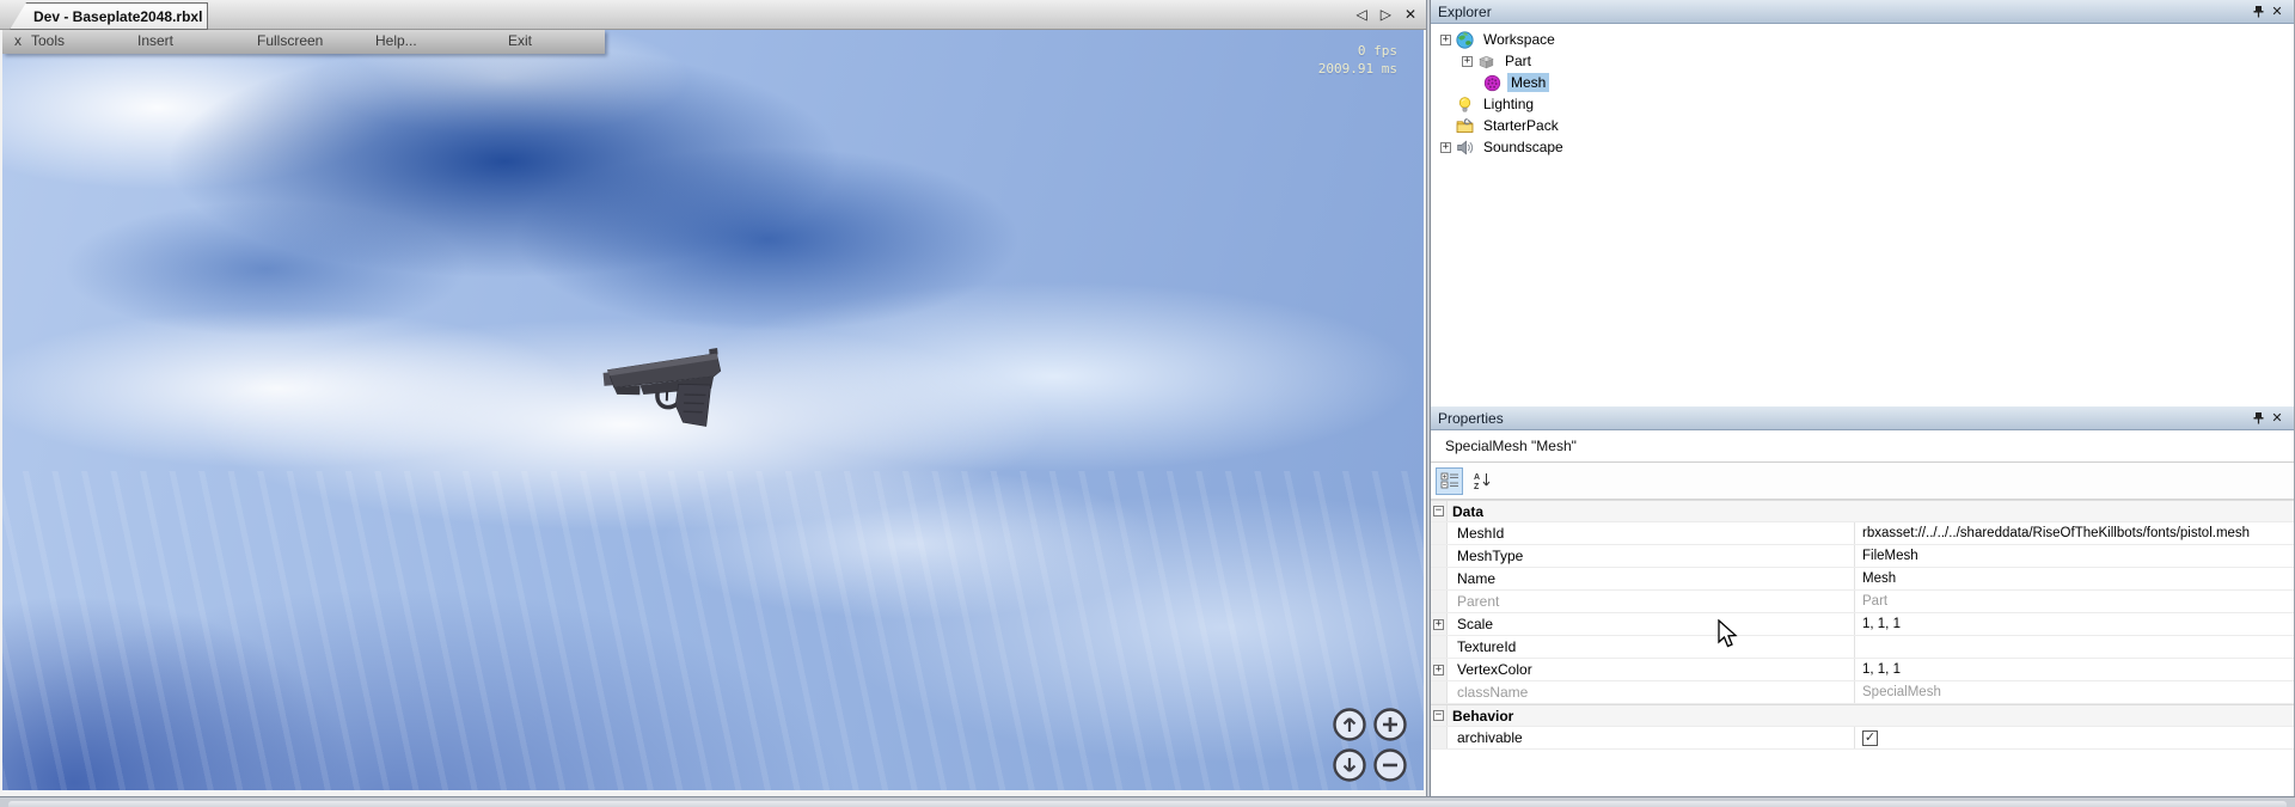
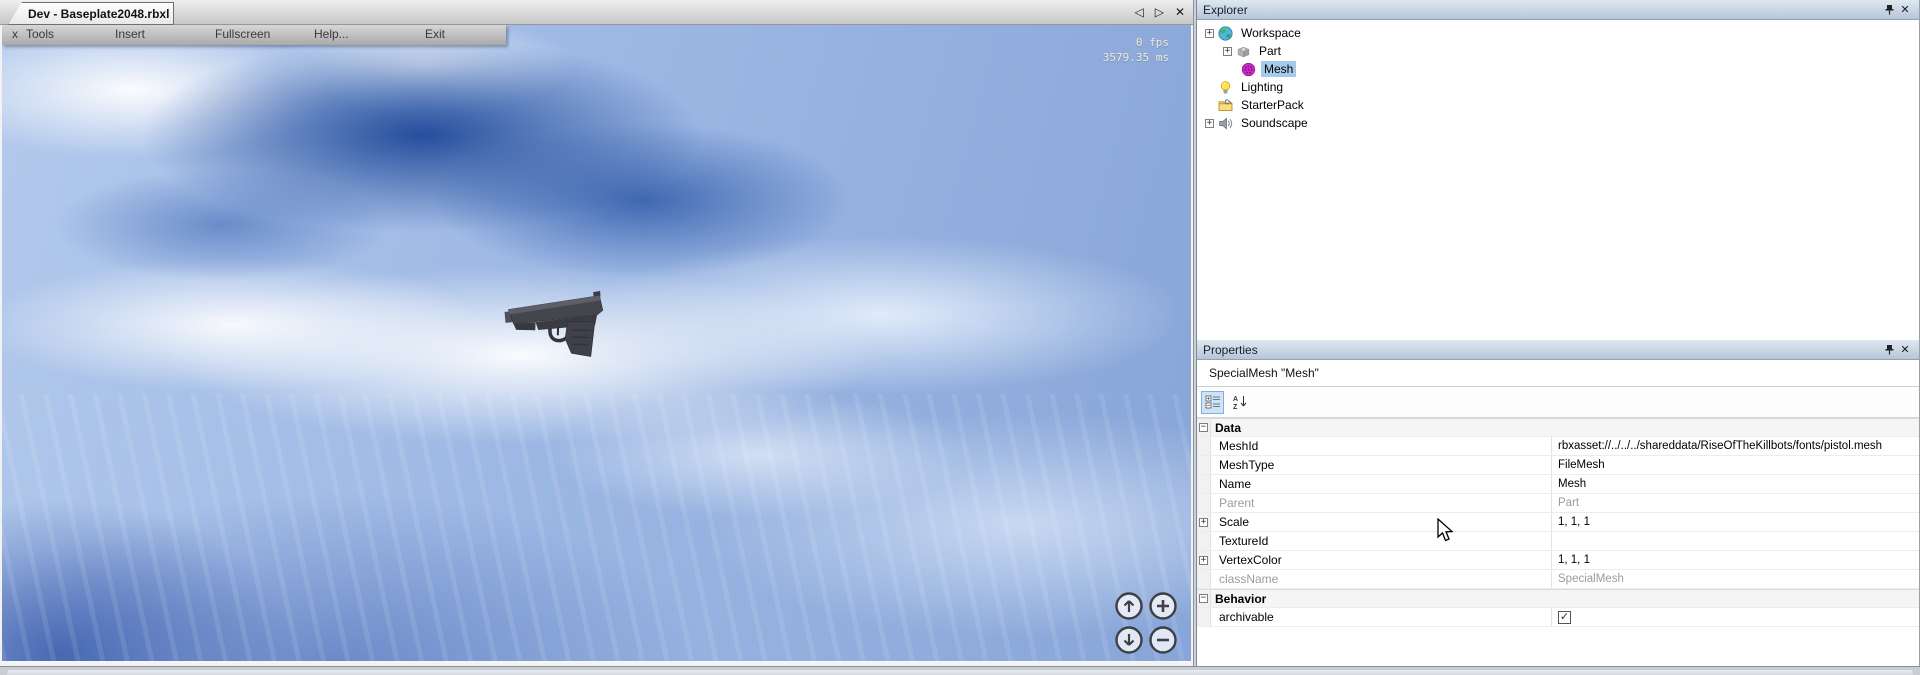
  Dev - Baseplate2048.rbxl
  ◁
  ▷
  ✕
  x
  Tools
  Insert
  Fullscreen
  Help...
  Exit
  0 fps
- 2009.91 ms
+ 3579.35 ms
  Explorer
  ✕
  +
  Workspace
  +
  Part
  Mesh
  Lighting
  StarterPack
  +
  Soundscape
  Properties
  ✕
  SpecialMesh "Mesh"
  −
  Data
  MeshId
  rbxasset://../../../shareddata/RiseOfTheKillbots/fonts/pistol.mesh
  MeshType
  FileMesh
  Name
  Mesh
  Parent
  Part
  +
  Scale
  1, 1, 1
  TextureId
  +
  VertexColor
  1, 1, 1
  className
  SpecialMesh
  −
  Behavior
  archivable
  ✓
